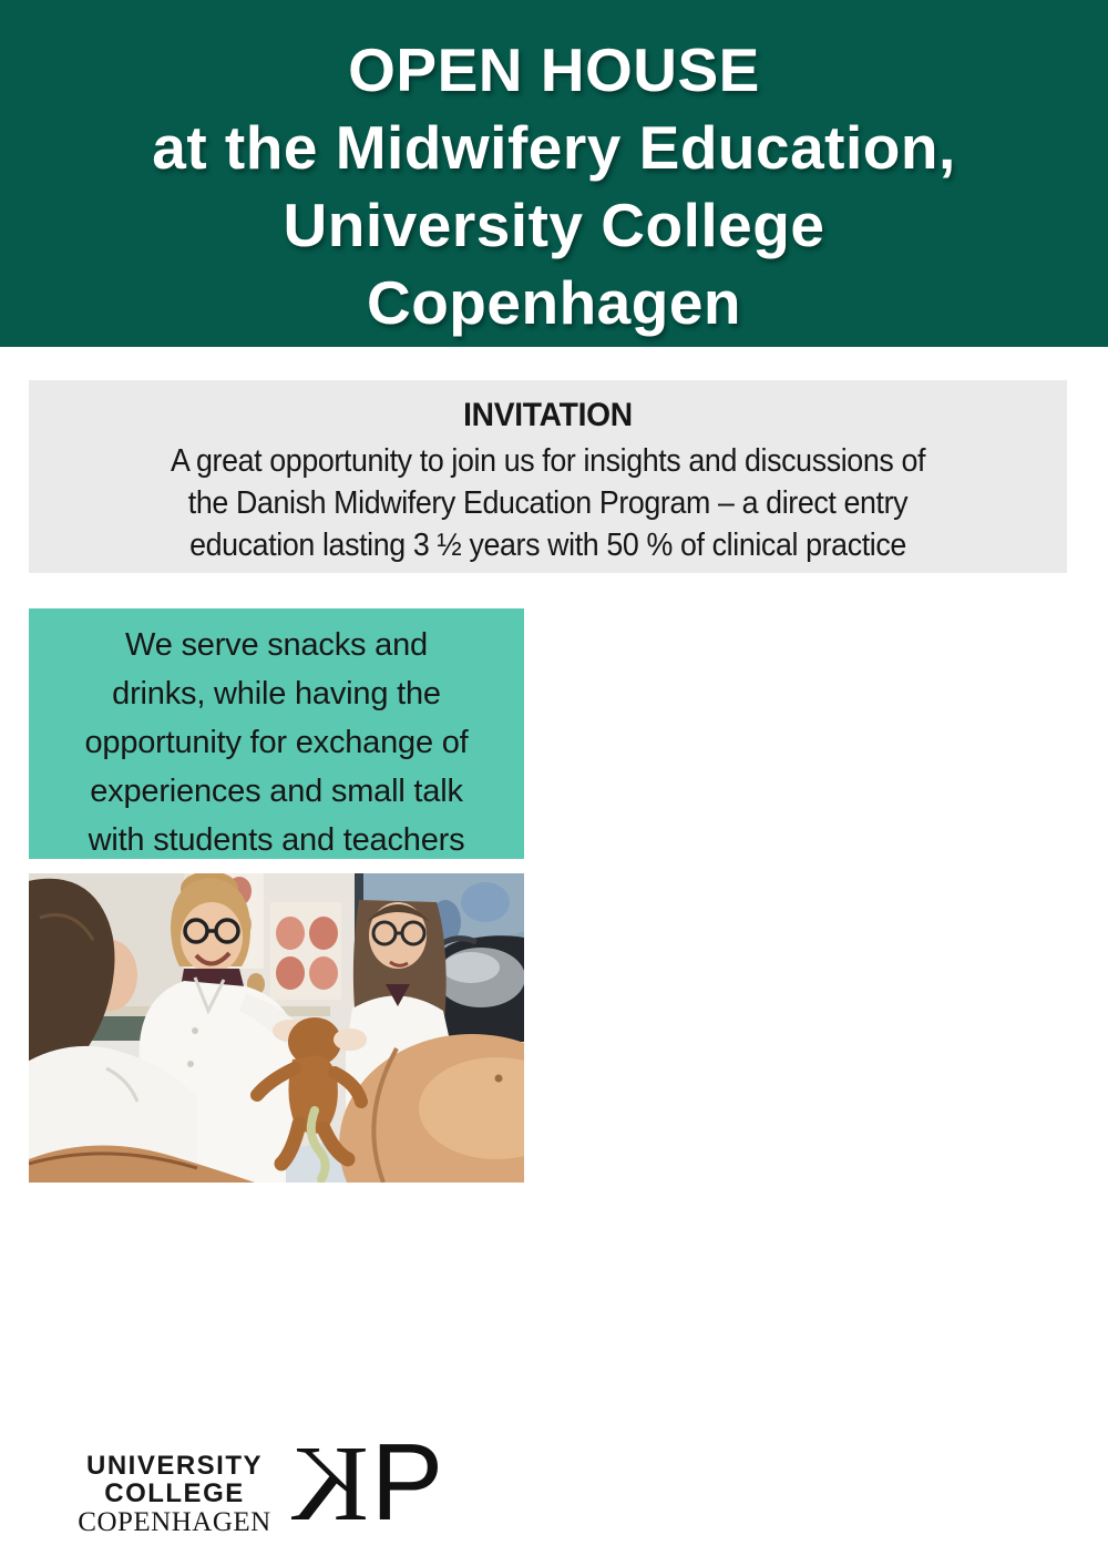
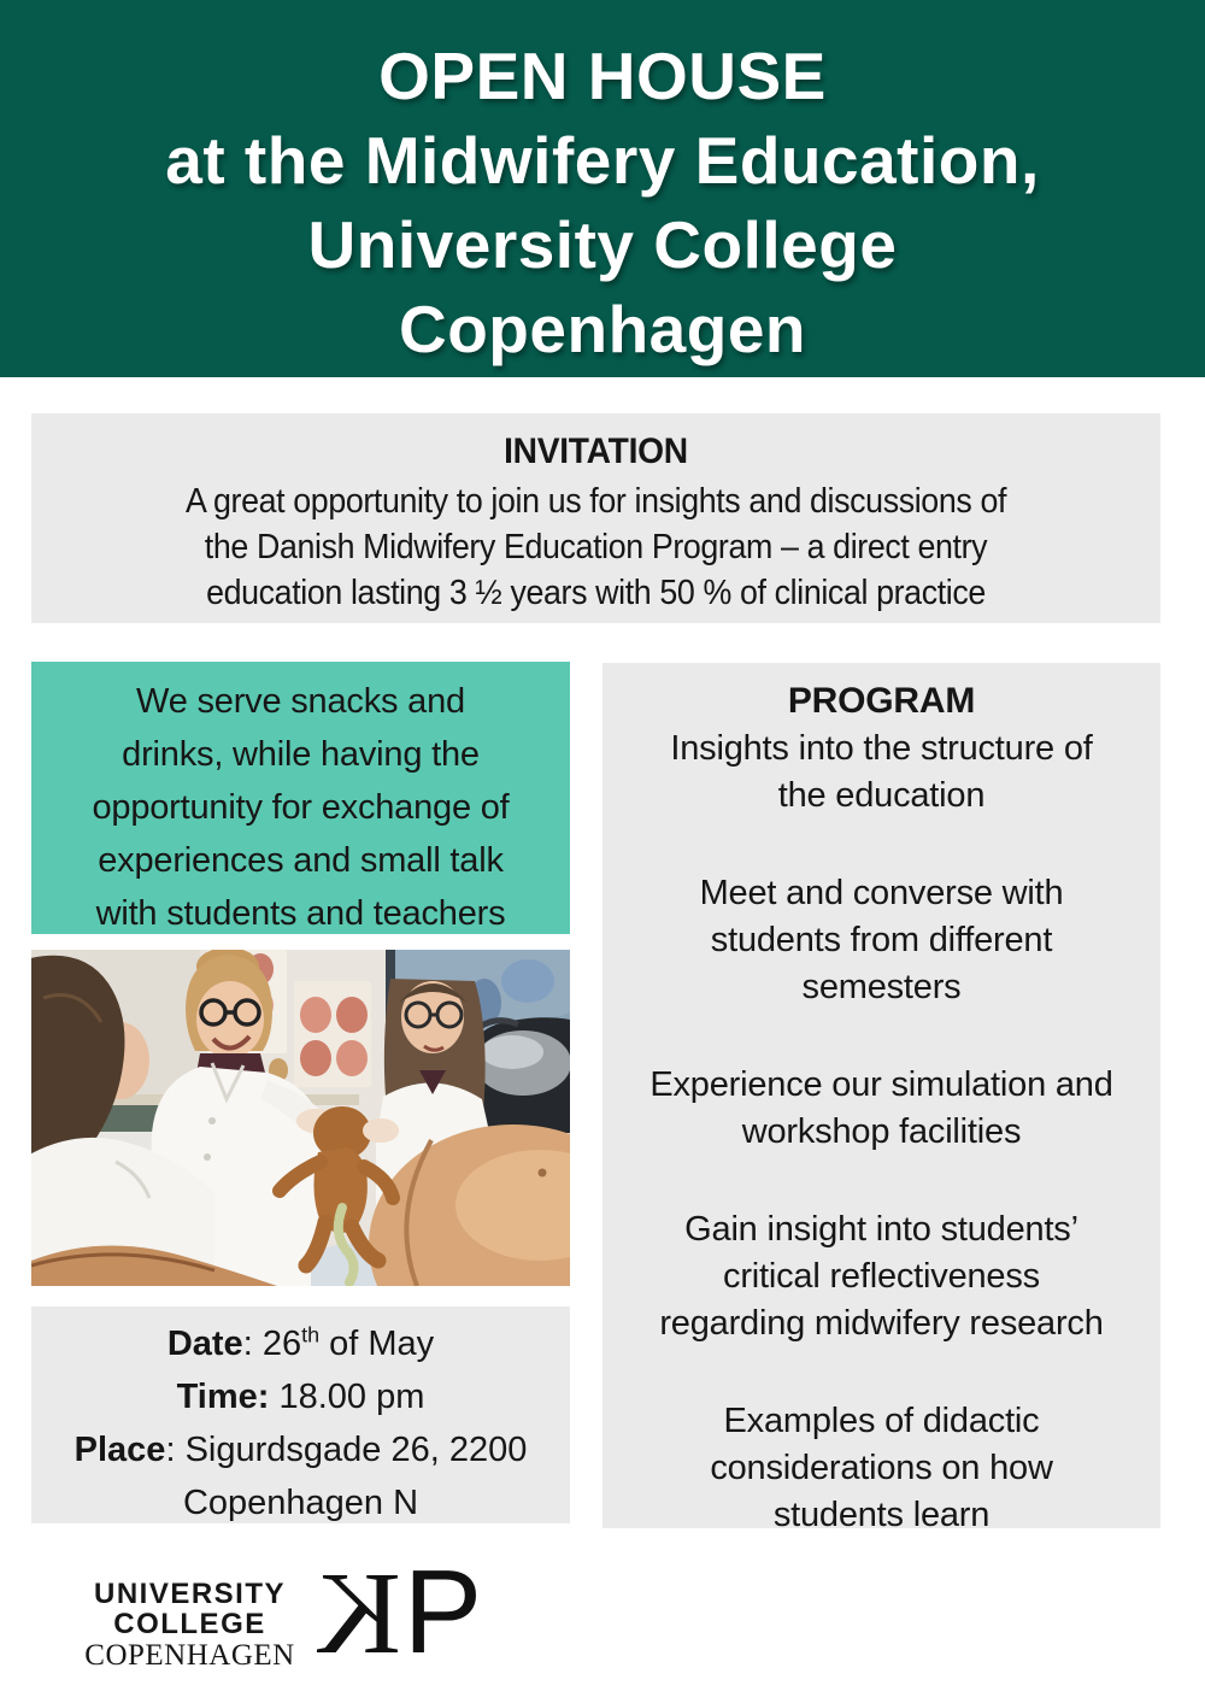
  OPEN HOUSE
  at the Midwifery Education,
  University College
  Copenhagen
  INVITATION
  A great opportunity to join us for insights and discussions of
  the Danish Midwifery Education Program – a direct entry
  education lasting 3 ½ years with 50 % of clinical practice
  We serve snacks and
  drinks, while having the
  opportunity for exchange of
  experiences and small talk
  with students and teachers
+ Date: 26th of May
+ Time: 18.00 pm
+ Place: Sigurdsgade 26, 2200
+ Copenhagen N
+ PROGRAM
+ Insights into the structure of
+ the education
+ Meet and converse with
+ students from different
+ semesters
+ Experience our simulation and
+ workshop facilities
+ Gain insight into students’
+ critical reflectiveness
+ regarding midwifery research
+ Examples of didactic
+ considerations on how
+ students learn
  UNIVERSITY
  COLLEGE
  COPENHAGEN
